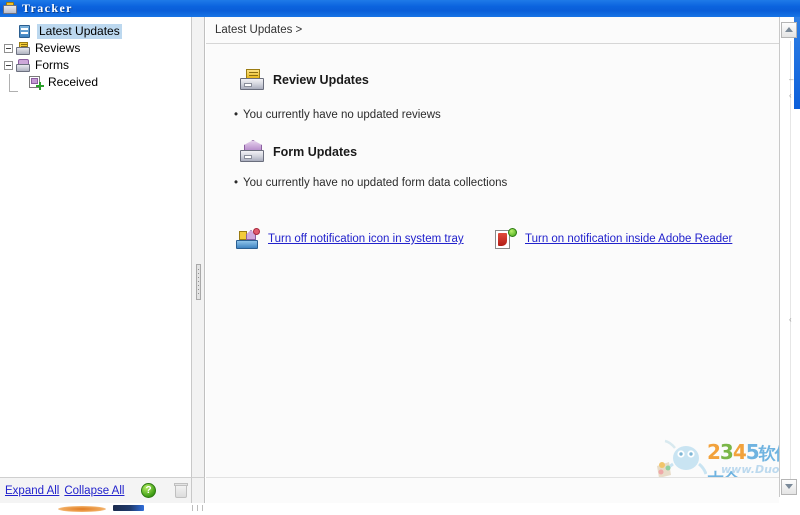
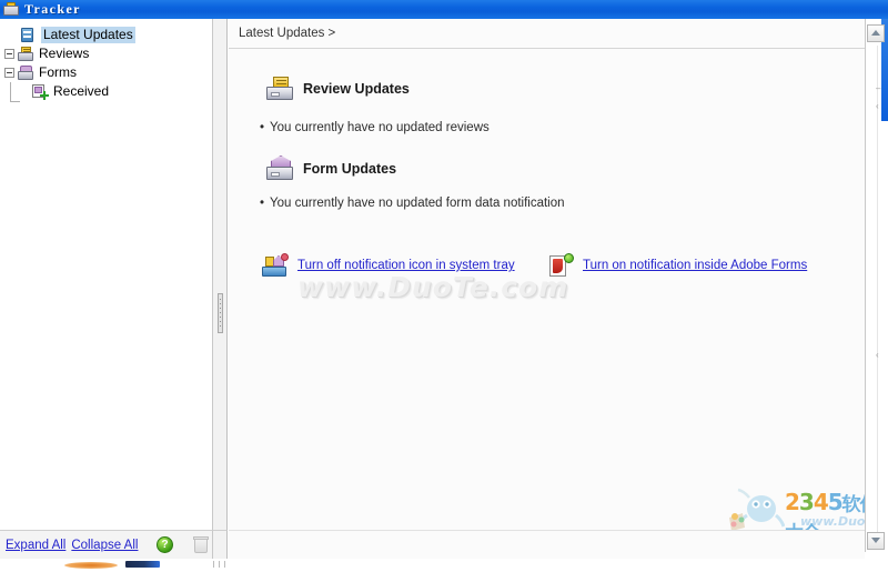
  Tracker
  Latest Updates
  Reviews
  Forms
  Received
  Latest Updates >
  Review Updates
  • You currently have no updated reviews
  Form Updates
- • You currently have no updated form data collections
+ • You currently have no updated form data notification
  Turn off notification icon in system tray
- Turn on notification inside Adobe Reader
+ Turn on notification inside Adobe Forms
+ www.DuoTe.com
  –
  ‹
  ‹
  Expand All
  Collapse All
  ?
